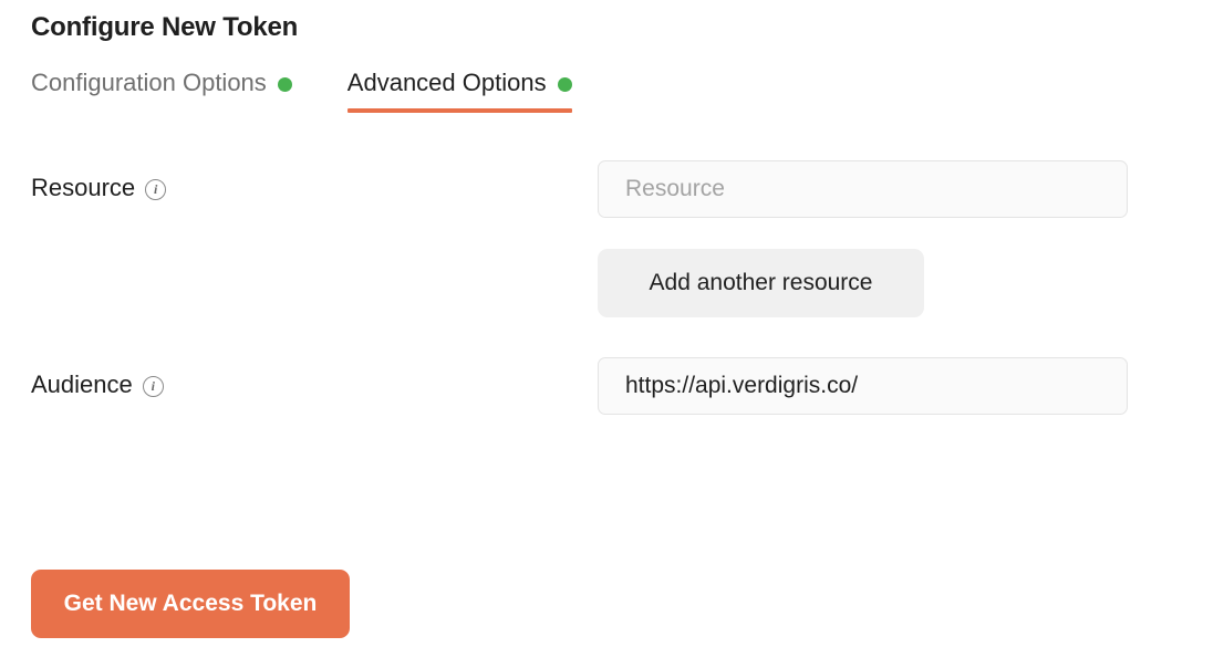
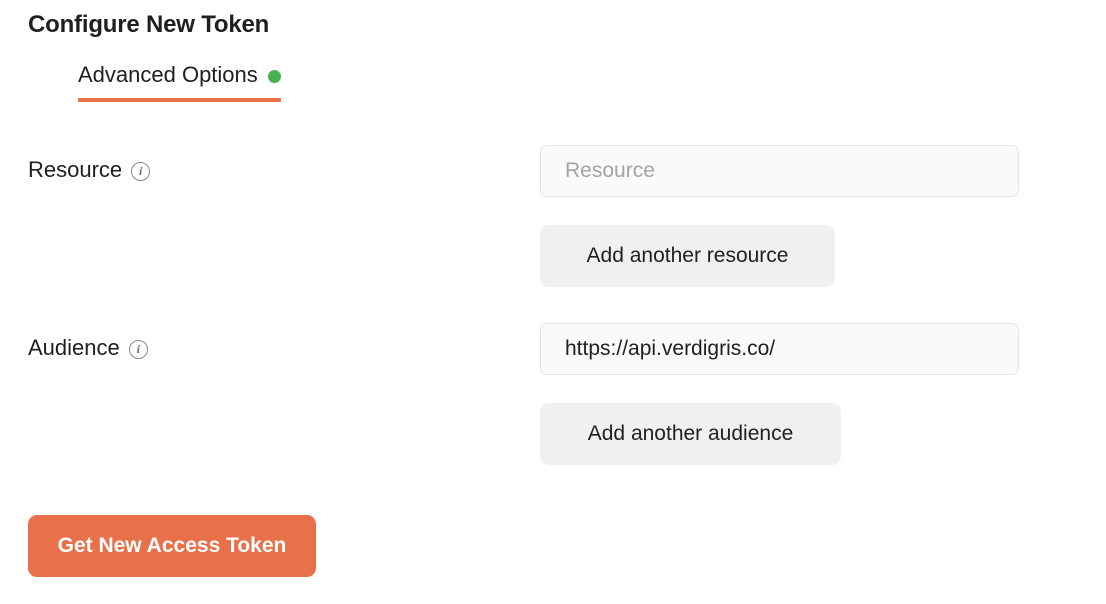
  Configure New Token
- Configuration Options
  Advanced Options
  Resource
  i
  Resource
  Add another resource
  Audience
  i
  https://api.verdigris.co/
+ Add another audience
  Get New Access Token
